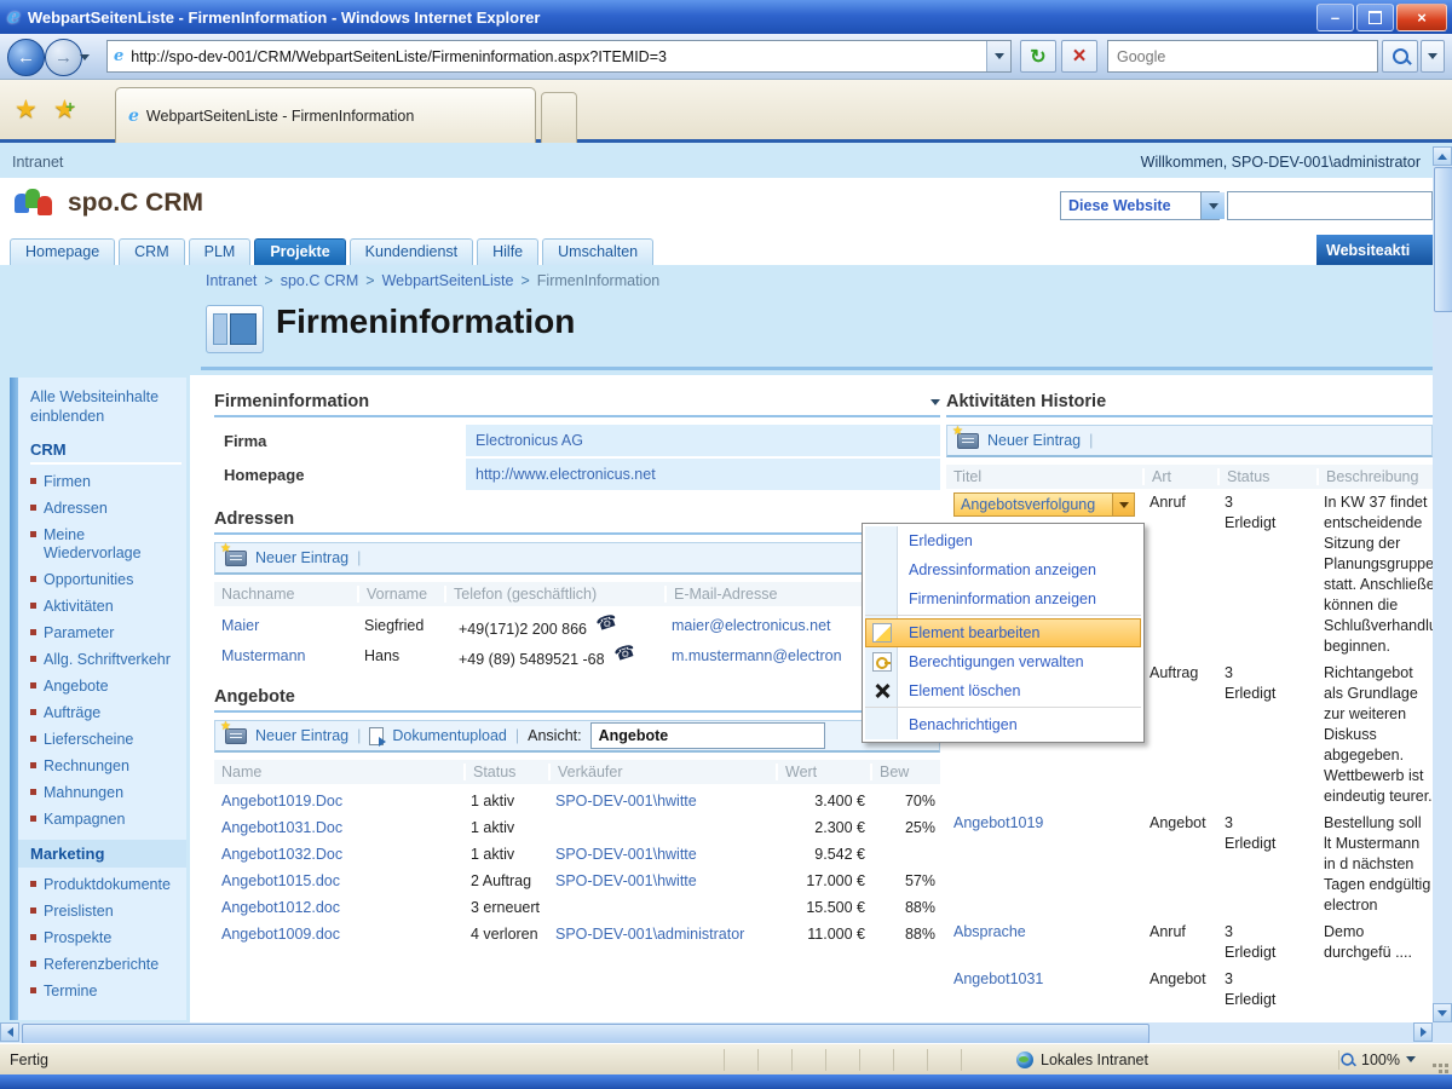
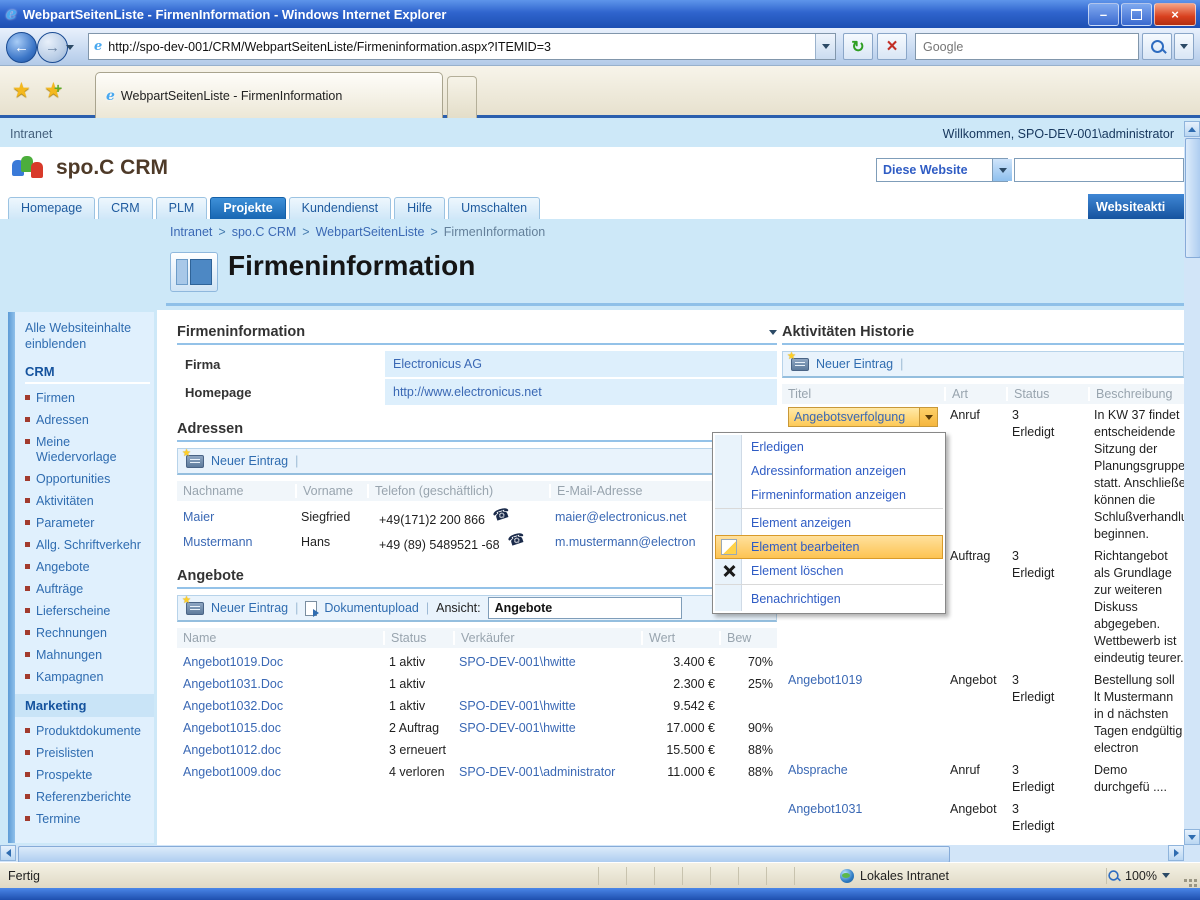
  e
  WebpartSeitenListe - FirmenInformation - Windows Internet Explorer
  –
  ×
  ←
  →
  e
  http://spo-dev-001/CRM/WebpartSeitenListe/Firmeninformation.aspx?ITEMID=3
  ↻
  ×
  Google
  ★
  ★
  +
  e
  WebpartSeitenListe - FirmenInformation
  Intranet
  Willkommen, SPO-DEV-001\administrator
  spo.C CRM
  Diese Website
  Homepage
  CRM
  PLM
  Projekte
  Kundendienst
  Hilfe
  Umschalten
  Websiteakti
  Intranet
  >
  spo.C CRM
  >
  WebpartSeitenListe
  >
  FirmenInformation
  Firmeninformation
  Alle Websiteinhalte einblenden
  CRM
  Firmen
  Adressen
  Meine Wiedervorlage
  Opportunities
  Aktivitäten
  Parameter
  Allg. Schriftverkehr
  Angebote
  Aufträge
  Lieferscheine
  Rechnungen
  Mahnungen
  Kampagnen
  Marketing
  Produktdokumente
  Preislisten
  Prospekte
  Referenzberichte
  Termine
  Firmeninformation
  Firma
  Electronicus AG
  Homepage
  http://www.electronicus.net
  Adressen
  ★
  Neuer Eintrag
  |
  Nachname
  Vorname
  Telefon (geschäftlich)
  E-Mail-Adresse
  Maier
  Siegfried
  maier@electronicus.net
  Mustermann
  Hans
  m.mustermann@electron
  Angebote
  ★
  Neuer Eintrag
  |
  Dokumentupload
  |
  Ansicht:
  Angebote
  Name
  Status
  Verkäufer
  Wert
  Bew
  Angebot1019.Doc
  1 aktiv
  SPO-DEV-001\hwitte
  3.400 €
  70%
  Angebot1031.Doc
  1 aktiv
  2.300 €
  25%
  Angebot1032.Doc
  1 aktiv
  SPO-DEV-001\hwitte
  9.542 €
  Angebot1015.doc
  2 Auftrag
  SPO-DEV-001\hwitte
  17.000 €
- 57%
+ 90%
  Angebot1012.doc
  3 erneuert
  15.500 €
  88%
  Angebot1009.doc
  4 verloren
  SPO-DEV-001\administrator
  11.000 €
  88%
  Aktivitäten Historie
  ★
  Neuer Eintrag
  |
  Titel
  Art
  Status
  Beschreibung
  Angebotsverfolgung
  Anruf
  3
  Erledigt
  In KW 37 findet entscheidende Sitzung der Planungsgruppe statt. Anschließe können die Schlußverhandl beginnen.
  Auftrag
  3
  Erledigt
  Richtangebot als Grundlage zur weiteren Diskuss abgegeben. Wettbewerb ist eindeutig teurer.
  Angebot1019
  Angebot
  3
  Erledigt
  Bestellung soll lt Mustermann in d nächsten Tagen endgültig electron
  Absprache
  Anruf
  3
  Erledigt
  Demo durchgefü ....
  Angebot1031
  Angebot
  3
  Erledigt
  Erledigen
  Adressinformation anzeigen
  Firmeninformation anzeigen
+ Element anzeigen
  Element bearbeiten
- Berechtigungen verwalten
  Element löschen
  Benachrichtigen
  Fertig
  Lokales Intranet
  100%
